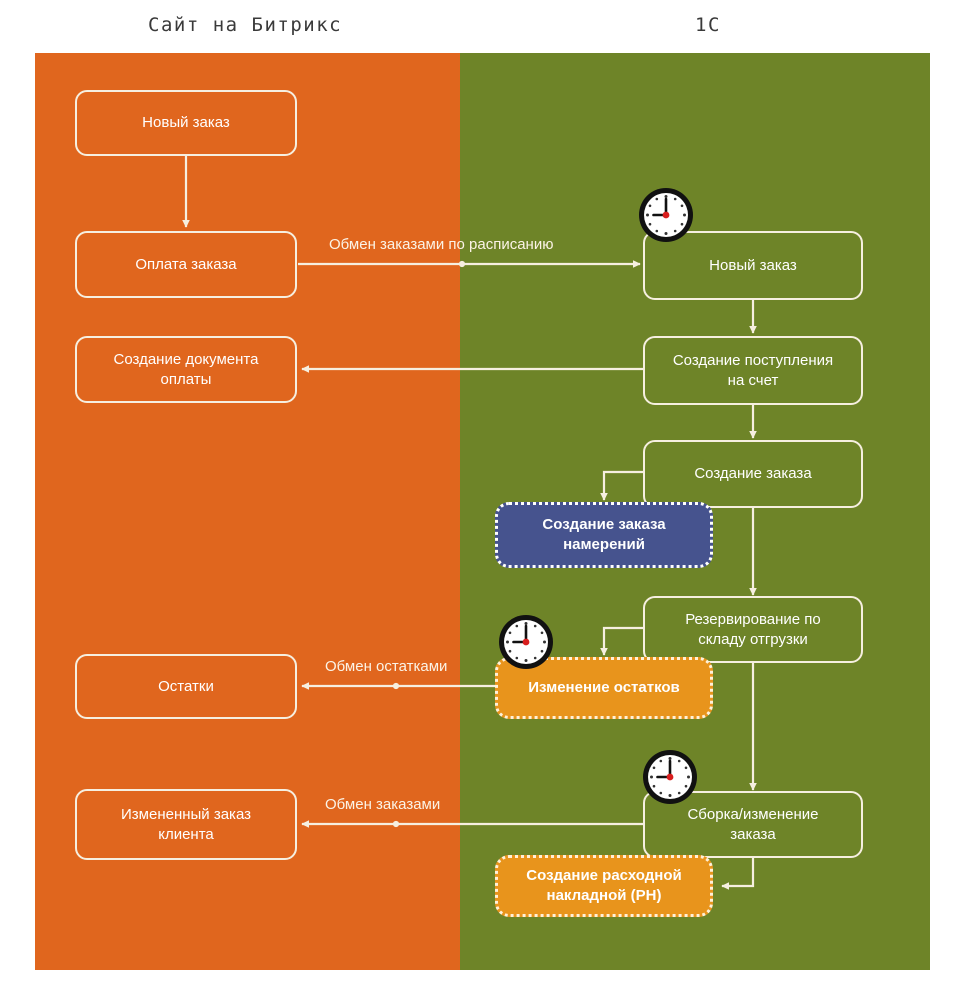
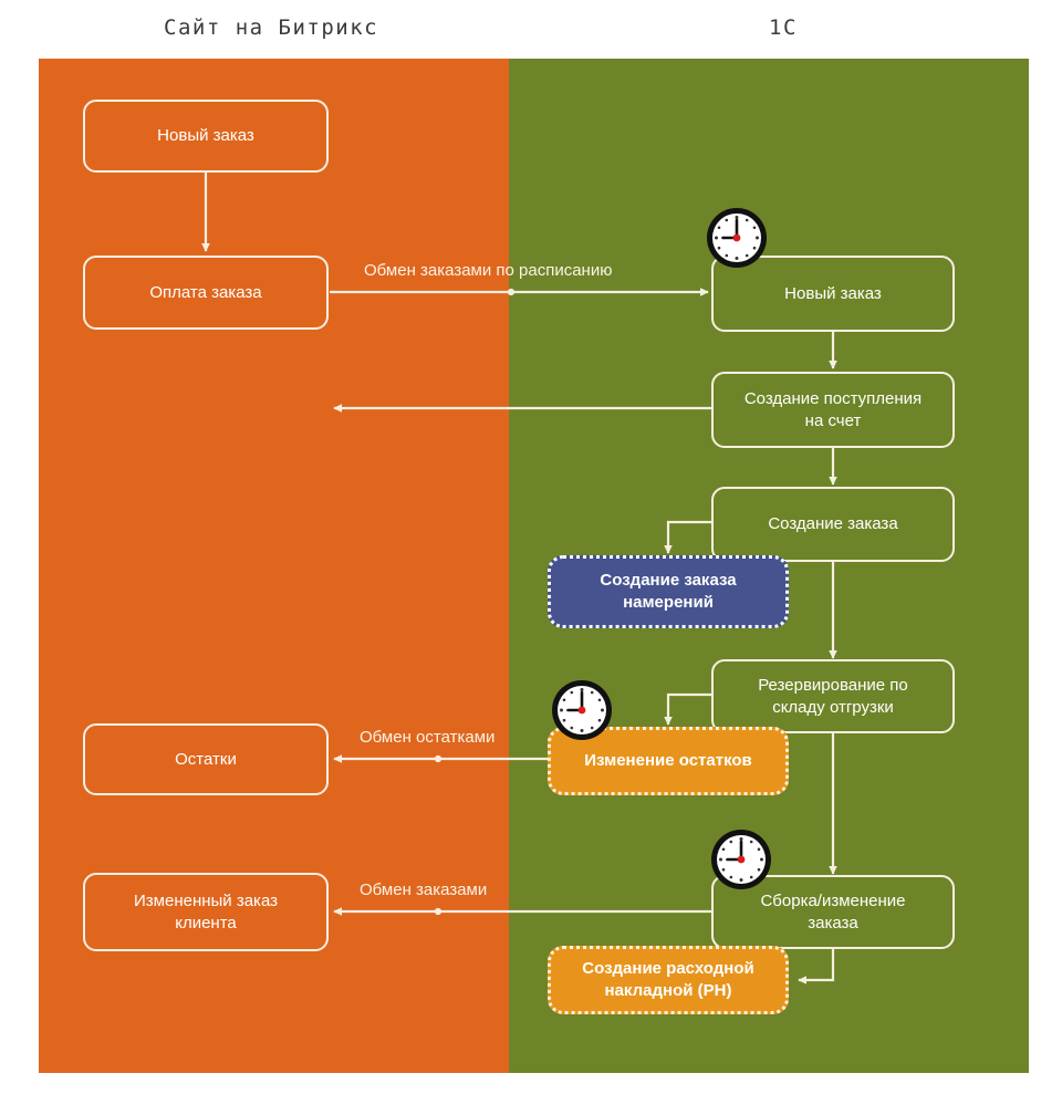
  Сайт на Битрикс
  1C
  Новый заказ
  Оплата заказа
- Создание документа
- оплаты
  Остатки
  Измененный заказ
  клиента
  Новый заказ
  Создание поступления
  на счет
  Создание заказа
  Создание заказа
  намерений
  Резервирование по
  складу отгрузки
  Изменение остатков
  Сборка/изменение
  заказа
  Создание расходной
  накладной (РН)
  Обмен заказами по расписанию
  Обмен остатками
  Обмен заказами
